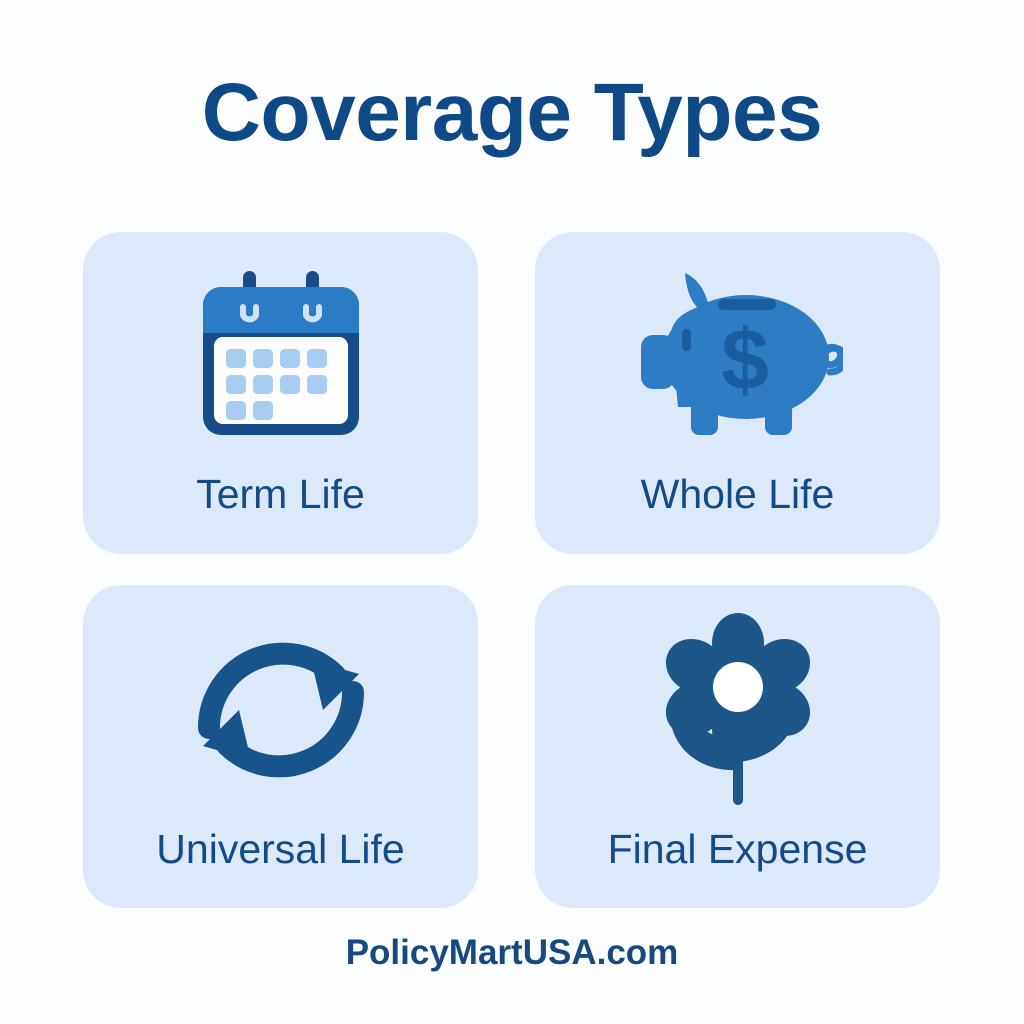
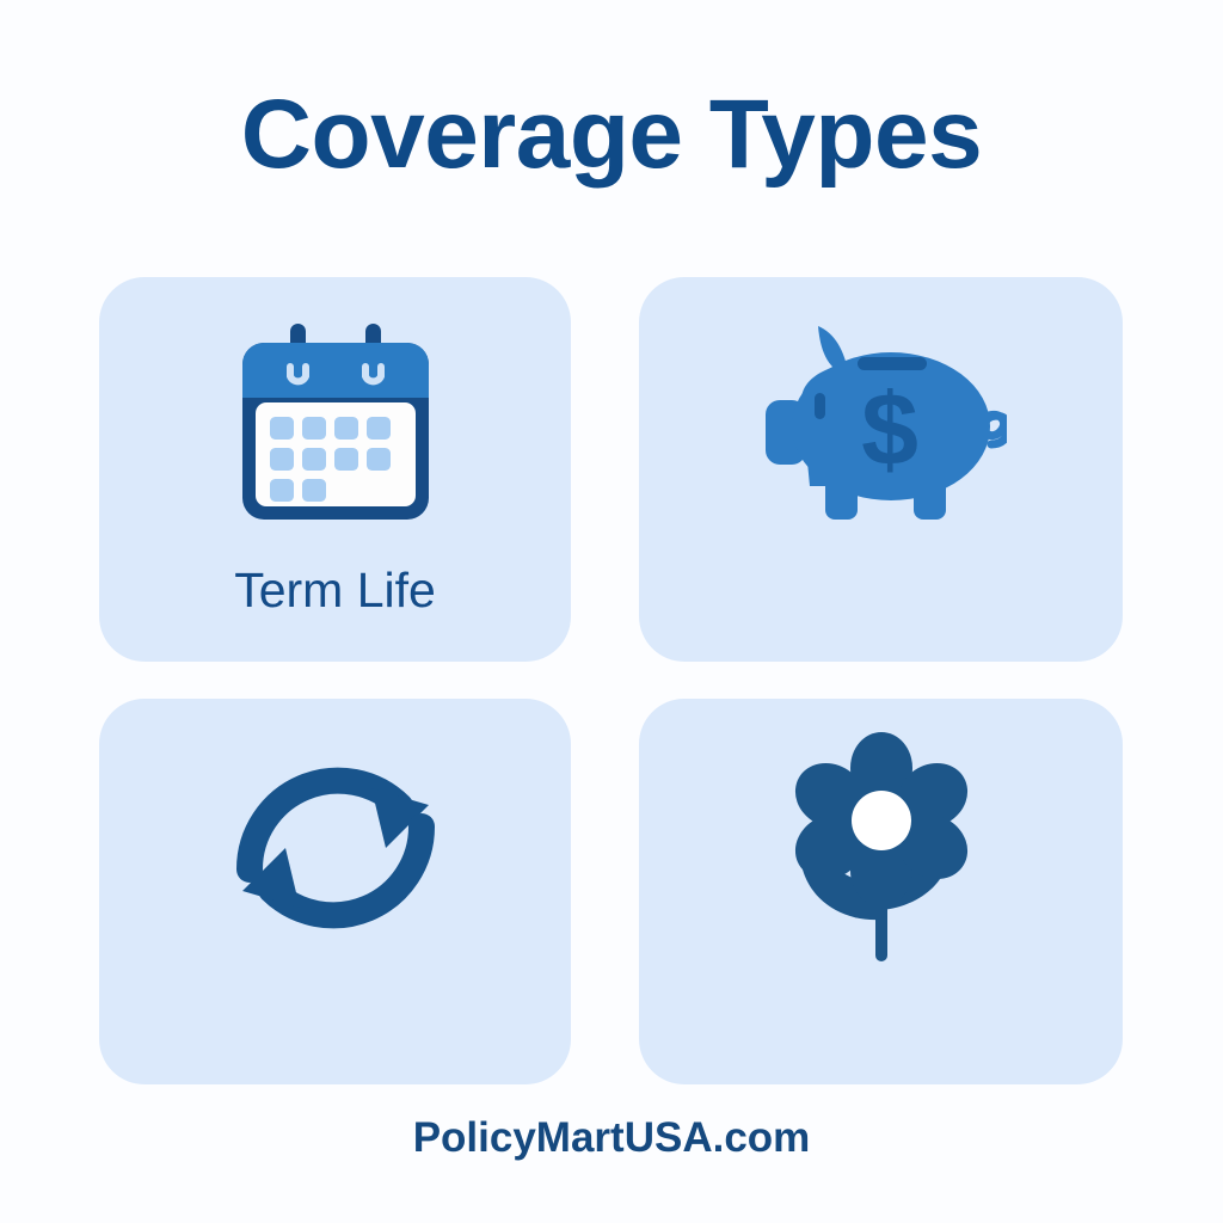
  Coverage Types
  Term Life
  $
- Whole Life
- Universal Life
- Final Expense
  PolicyMartUSA.com
